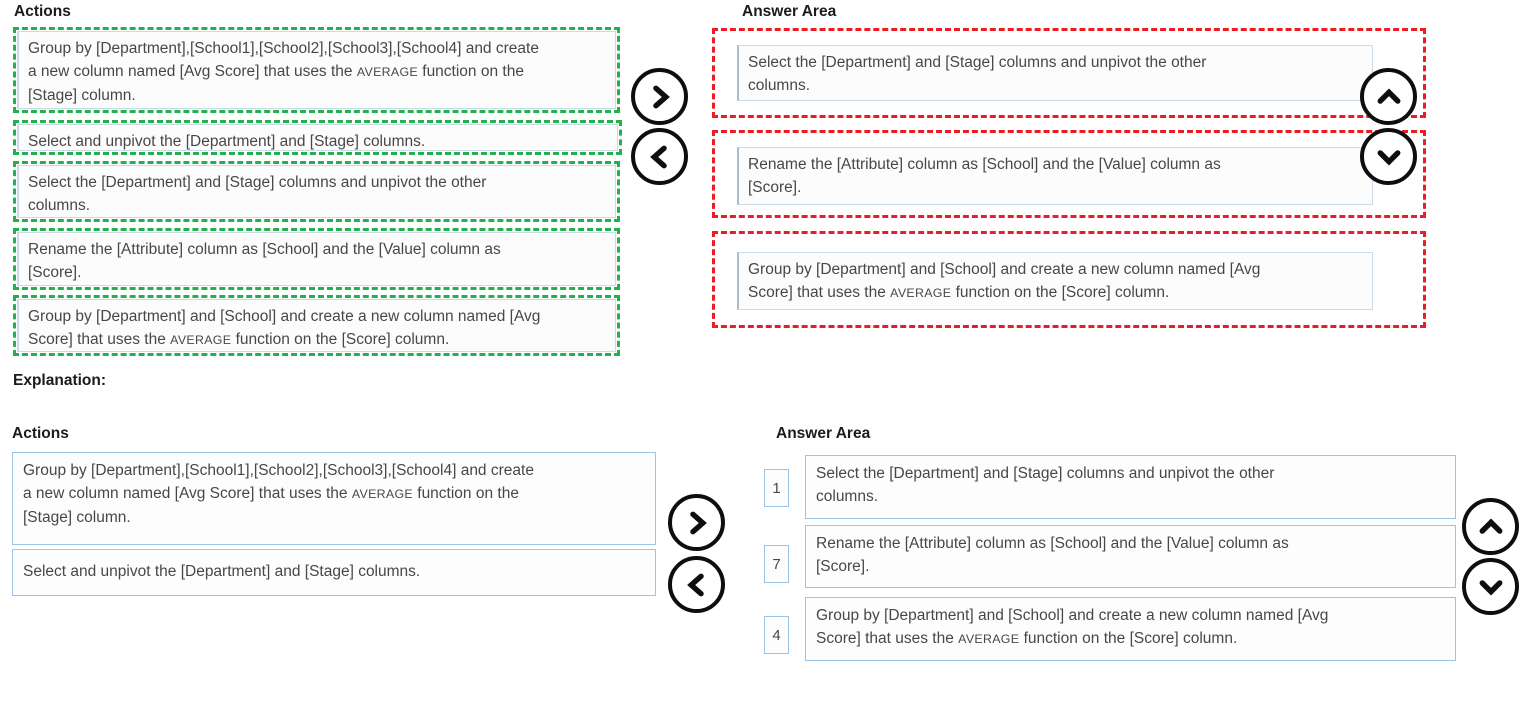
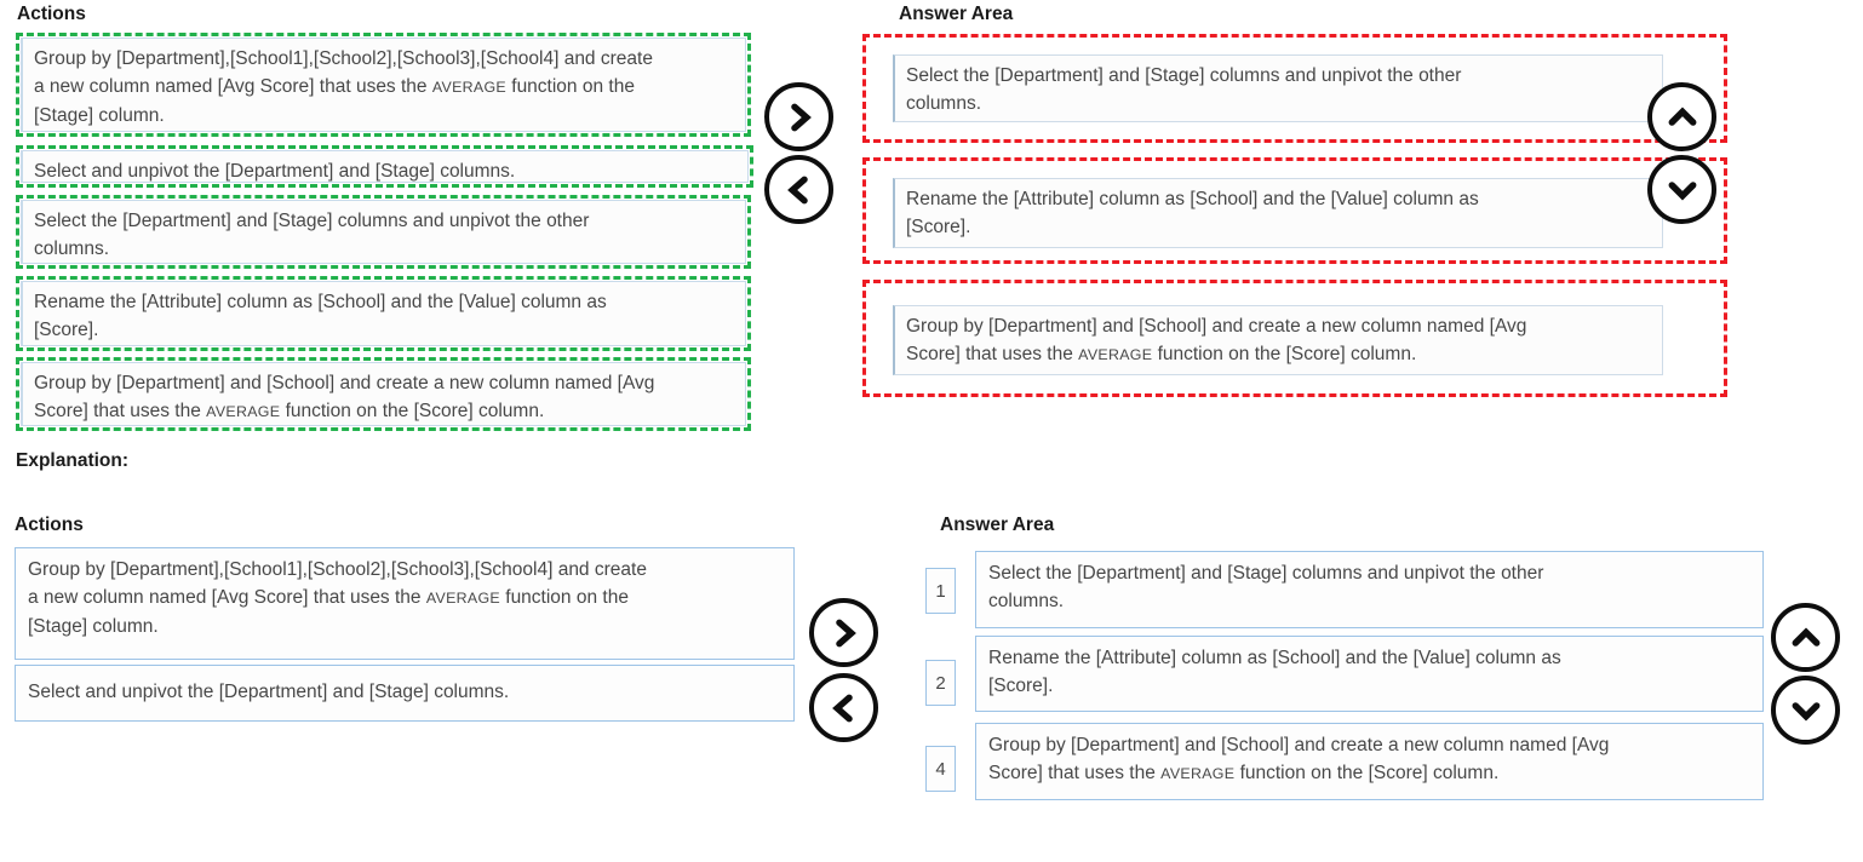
  Actions
  Group by [Department],[School1],[School2],[School3],[School4] and create
  a new column named [Avg Score] that uses the AVERAGE function on the
  [Stage] column.
  Select and unpivot the [Department] and [Stage] columns.
  Select the [Department] and [Stage] columns and unpivot the other
  columns.
  Rename the [Attribute] column as [School] and the [Value] column as
  [Score].
  Group by [Department] and [School] and create a new column named [Avg
  Score] that uses the AVERAGE function on the [Score] column.
  Answer Area
  Select the [Department] and [Stage] columns and unpivot the other
  columns.
  Rename the [Attribute] column as [School] and the [Value] column as
  [Score].
  Group by [Department] and [School] and create a new column named [Avg
  Score] that uses the AVERAGE function on the [Score] column.
  Explanation:
  Actions
  Group by [Department],[School1],[School2],[School3],[School4] and create
  a new column named [Avg Score] that uses the AVERAGE function on the
  [Stage] column.
  Select and unpivot the [Department] and [Stage] columns.
  Answer Area
  1
  Select the [Department] and [Stage] columns and unpivot the other
  columns.
- 7
+ 2
  Rename the [Attribute] column as [School] and the [Value] column as
  [Score].
  4
  Group by [Department] and [School] and create a new column named [Avg
  Score] that uses the AVERAGE function on the [Score] column.
